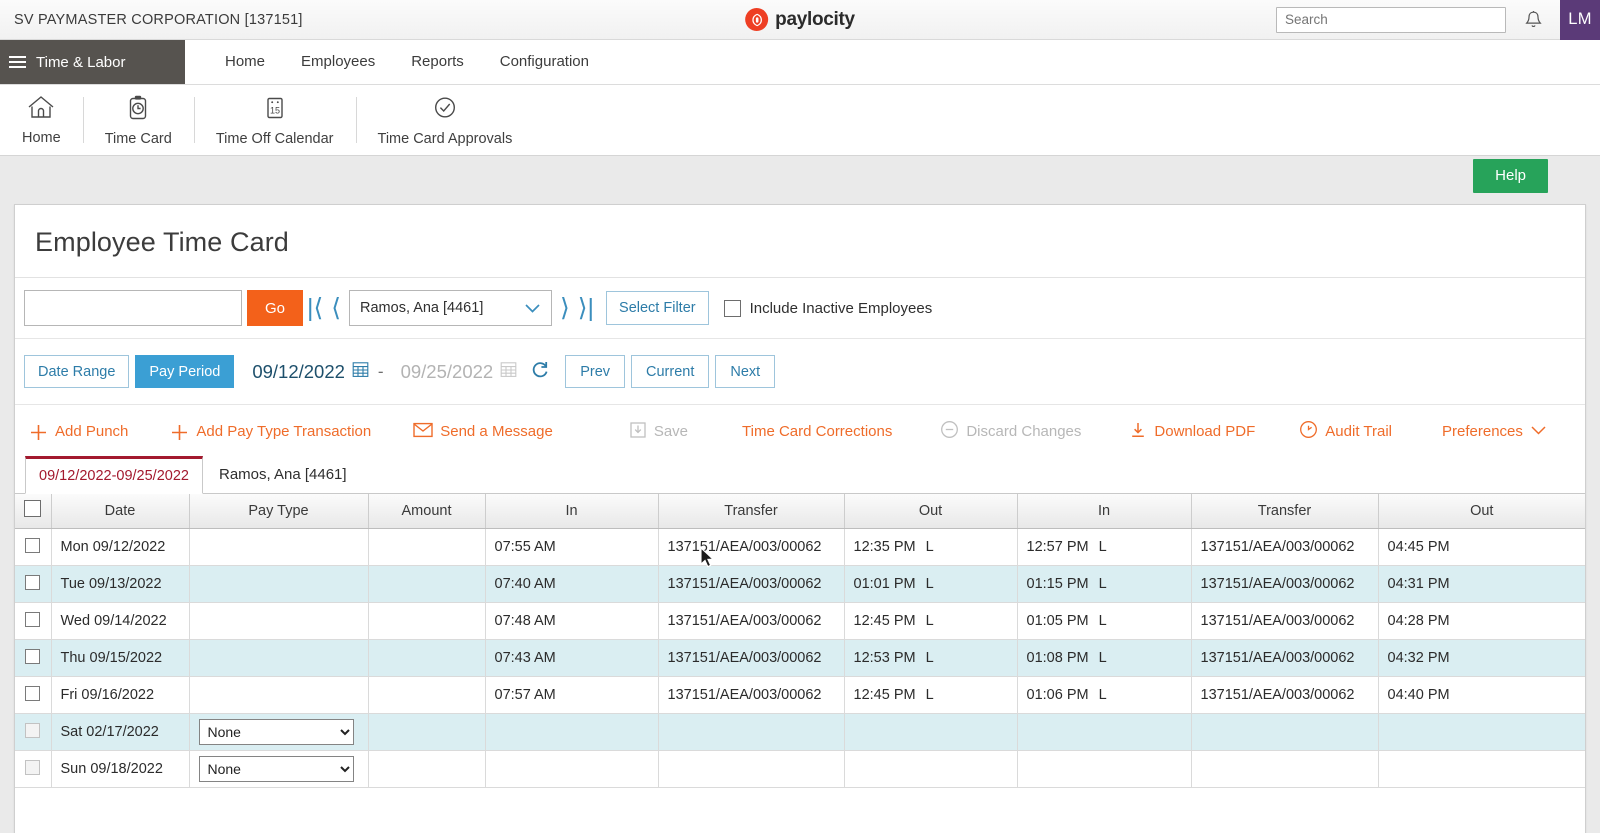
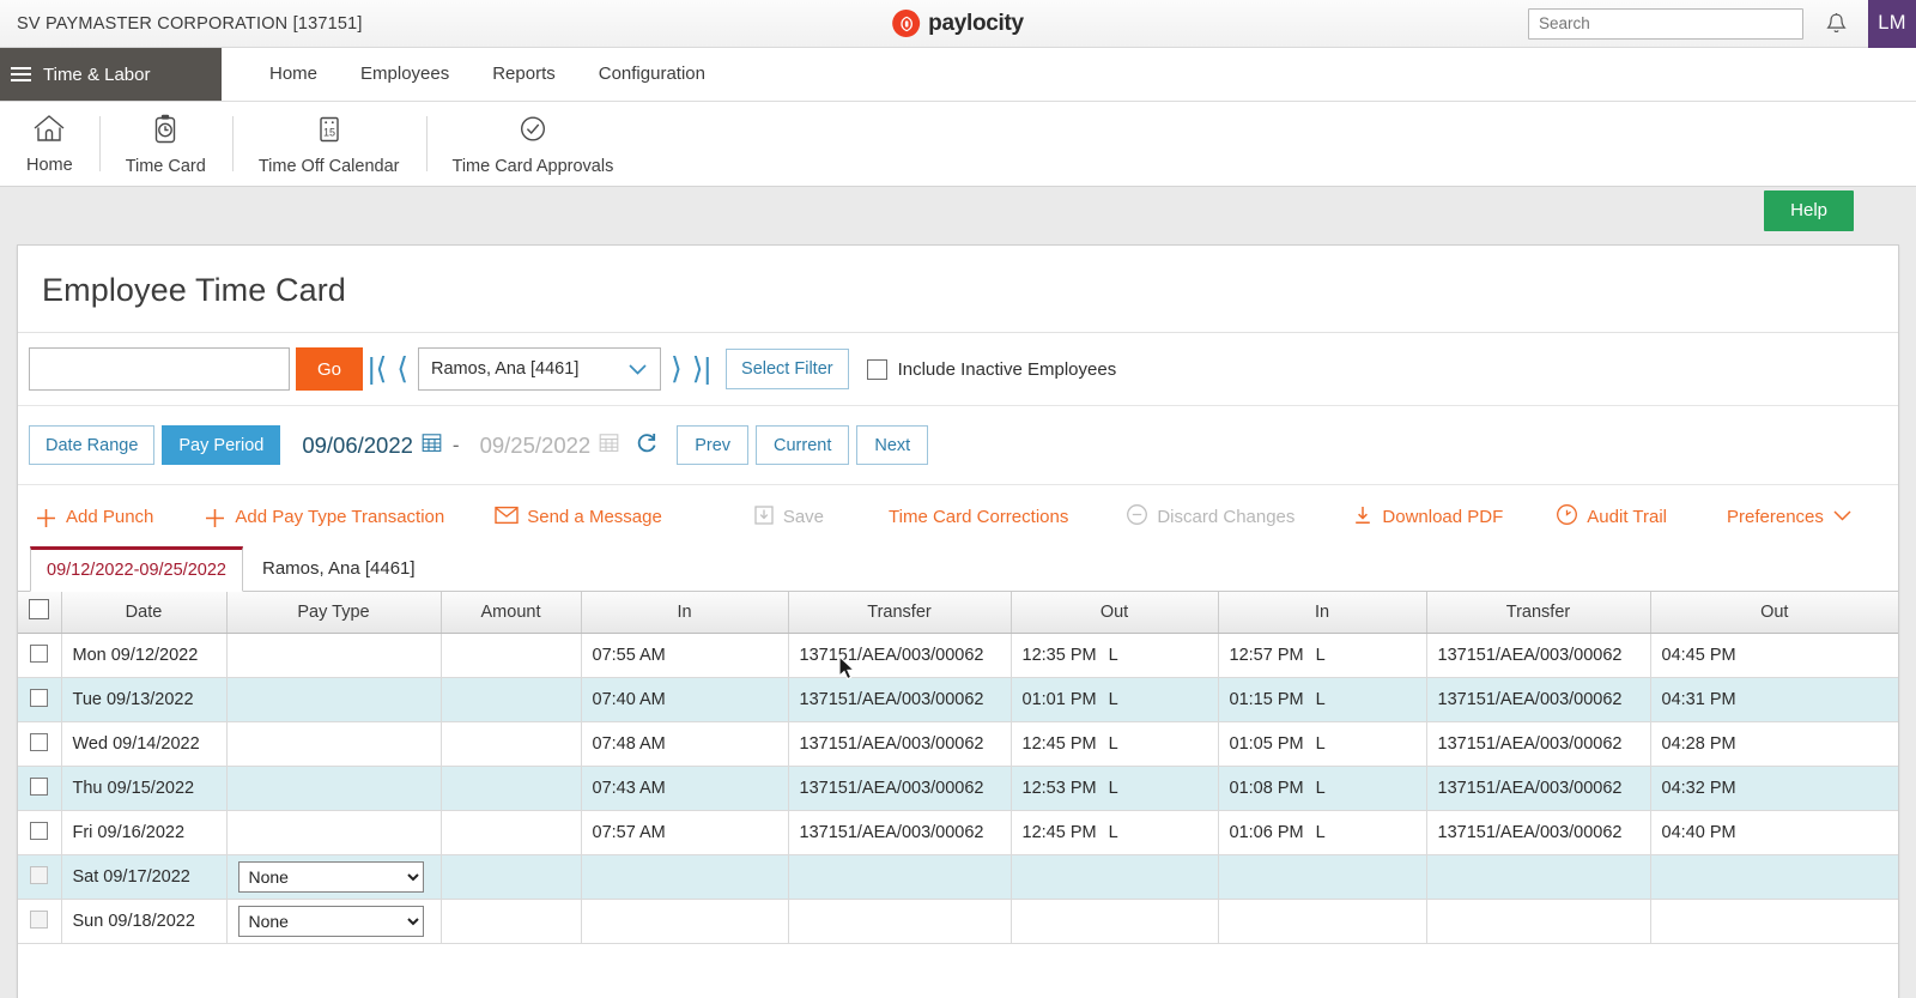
  SV PAYMASTER CORPORATION [137151]
  paylocity
  Search
  LM
  Time & Labor
  Home
  Employees
  Reports
  Configuration
  Home
  Time Card
  15
  Time Off Calendar
  Time Card Approvals
  Help
  Employee Time Card
  Go
  |⟨
  ⟨
  Ramos, Ana [4461]
  ⟩
  ⟩|
  Select Filter
  Include Inactive Employees
  Date Range
  Pay Period
- 09/12/2022
+ 09/06/2022
  -
  09/25/2022
  Prev
  Current
  Next
  Add Punch
  Add Pay Type Transaction
  Send a Message
  Save
  Time Card Corrections
  Discard Changes
  Download PDF
  Audit Trail
  Preferences
  09/12/2022-09/25/2022
  Ramos, Ana [4461]
  	Date	Pay Type	Amount	In	Transfer	Out	In	Transfer	Out
  	Mon 09/12/2022			07:55 AM	137151/AEA/003/00062	12:35 PM L	12:57 PM L	137151/AEA/003/00062	04:45 PM
  	Tue 09/13/2022			07:40 AM	137151/AEA/003/00062	01:01 PM L	01:15 PM L	137151/AEA/003/00062	04:31 PM
  	Wed 09/14/2022			07:48 AM	137151/AEA/003/00062	12:45 PM L	01:05 PM L	137151/AEA/003/00062	04:28 PM
  	Thu 09/15/2022			07:43 AM	137151/AEA/003/00062	12:53 PM L	01:08 PM L	137151/AEA/003/00062	04:32 PM
  	Fri 09/16/2022			07:57 AM	137151/AEA/003/00062	12:45 PM L	01:06 PM L	137151/AEA/003/00062	04:40 PM
- 	Sat 02/17/2022	None
+ 	Sat 09/17/2022	None
  	Sun 09/18/2022	None
